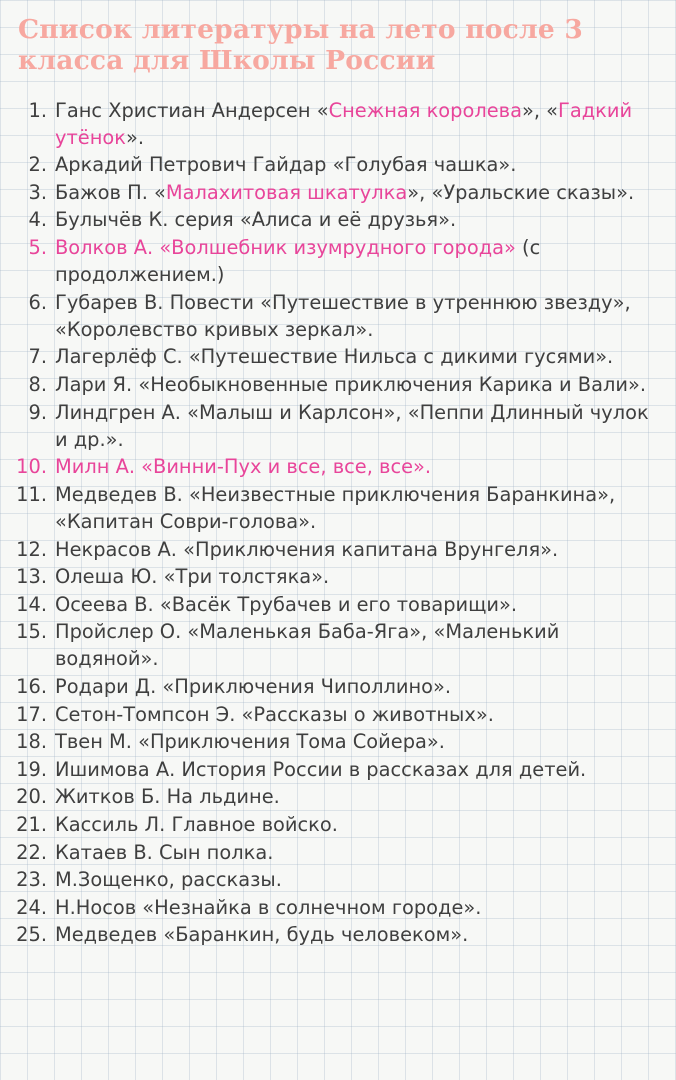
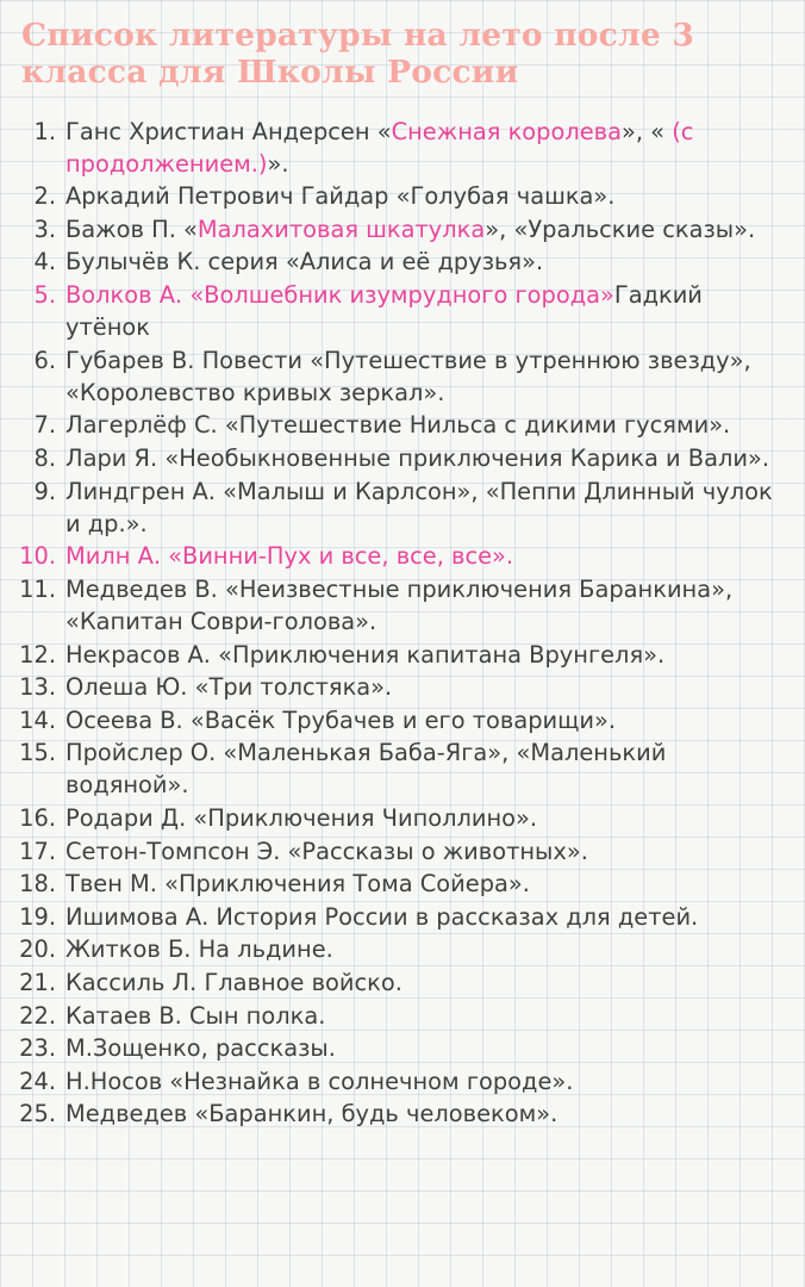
  Список литературы на лето после 3 класса для Школы России
  1.
- Ганс Христиан Андерсен «Снежная королева», «Гадкий утёнок».
+ Ганс Христиан Андерсен «Снежная королева», « (с продолжением.)».
  2.
  Аркадий Петрович Гайдар «Голубая чашка».
  3.
  Бажов П. «Малахитовая шкатулка», «Уральские сказы».
  4.
  Булычёв К. серия «Алиса и её друзья».
  5.
- Волков А. «Волшебник изумрудного города» (с продолжением.)
+ Волков А. «Волшебник изумрудного города»Гадкий утёнок
  6.
  Губарев В. Повести «Путешествие в утреннюю звезду», «Королевство кривых зеркал».
  7.
  Лагерлёф С. «Путешествие Нильса с дикими гусями».
  8.
  Лари Я. «Необыкновенные приключения Карика и Вали».
  9.
  Линдгрен А. «Малыш и Карлсон», «Пеппи Длинный чулок и др.».
  10.
  Милн А. «Винни-Пух и все, все, все».
  11.
  Медведев В. «Неизвестные приключения Баранкина», «Капитан Соври-голова».
  12.
  Некрасов А. «Приключения капитана Врунгеля».
  13.
  Олеша Ю. «Три толстяка».
  14.
  Осеева В. «Васёк Трубачев и его товарищи».
  15.
  Пройслер О. «Маленькая Баба-Яга», «Маленький водяной».
  16.
  Родари Д. «Приключения Чиполлино».
  17.
  Сетон-Томпсон Э. «Рассказы о животных».
  18.
  Твен М. «Приключения Тома Сойера».
  19.
  Ишимова А. История России в рассказах для детей.
  20.
  Житков Б. На льдине.
  21.
  Кассиль Л. Главное войско.
  22.
  Катаев В. Сын полка.
  23.
  М.Зощенко, рассказы.
  24.
  Н.Носов «Незнайка в солнечном городе».
  25.
  Медведев «Баранкин, будь человеком».
